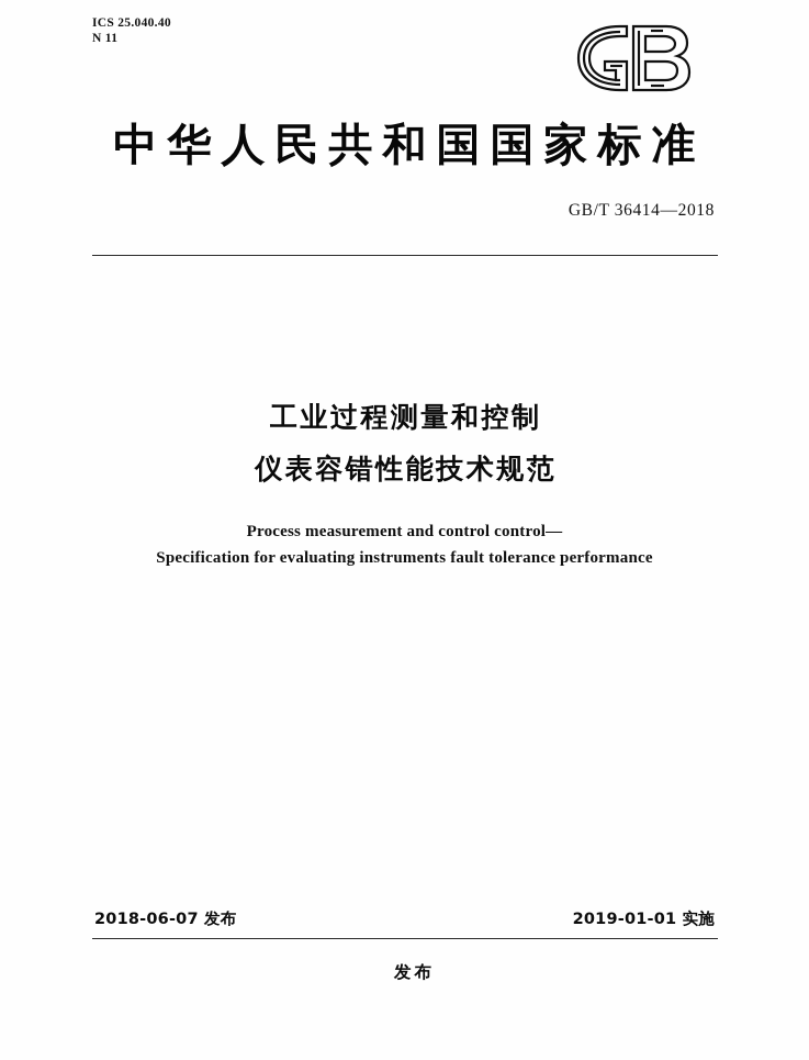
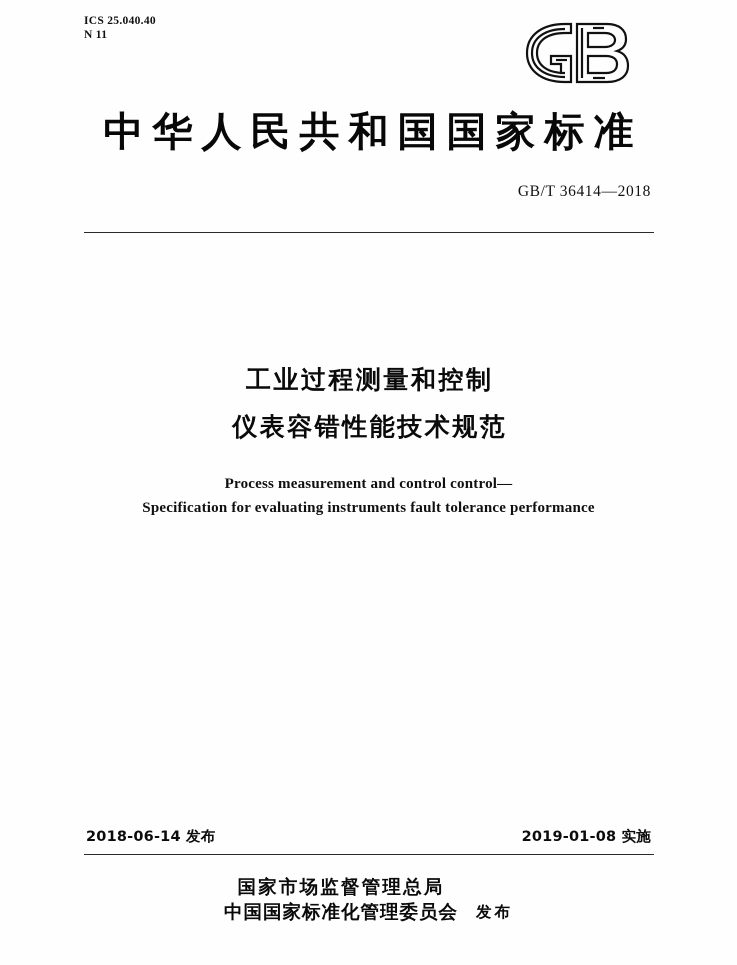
  ICS 25.040.40
  N 11
  中华人民共和国国家标准
  GB/T 36414—2018
  工业过程测量和控制
  仪表容错性能技术规范
  Process measurement and control control—
  Specification for evaluating instruments fault tolerance performance
- 2018-06-07 发布
+ 2018-06-14 发布
- 2019-01-01 实施
+ 2019-01-08 实施
+ 国家市场监督管理总局
+ 中国国家标准化管理委员会
  发布
